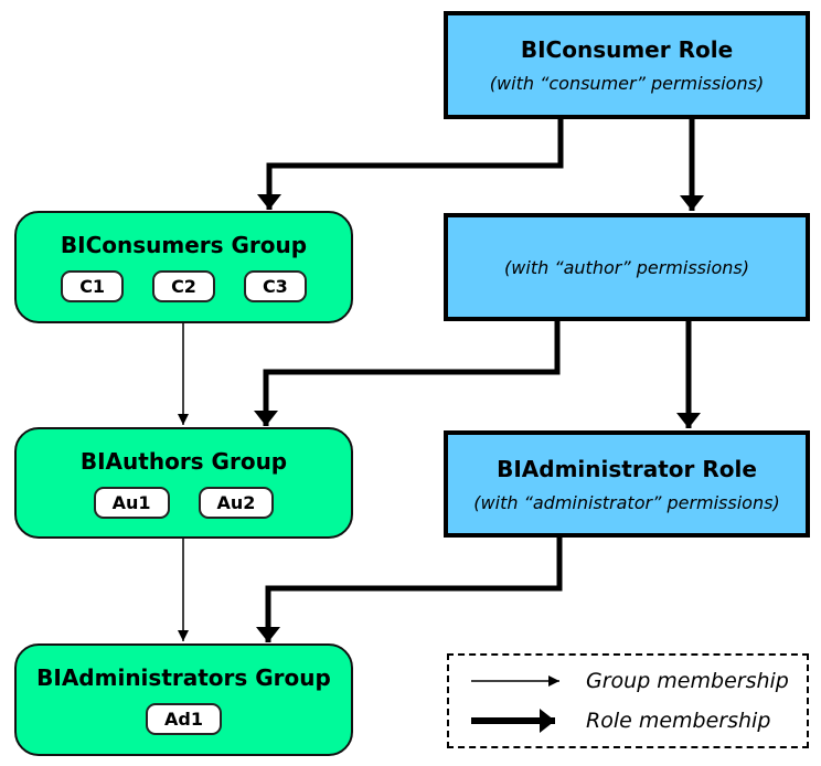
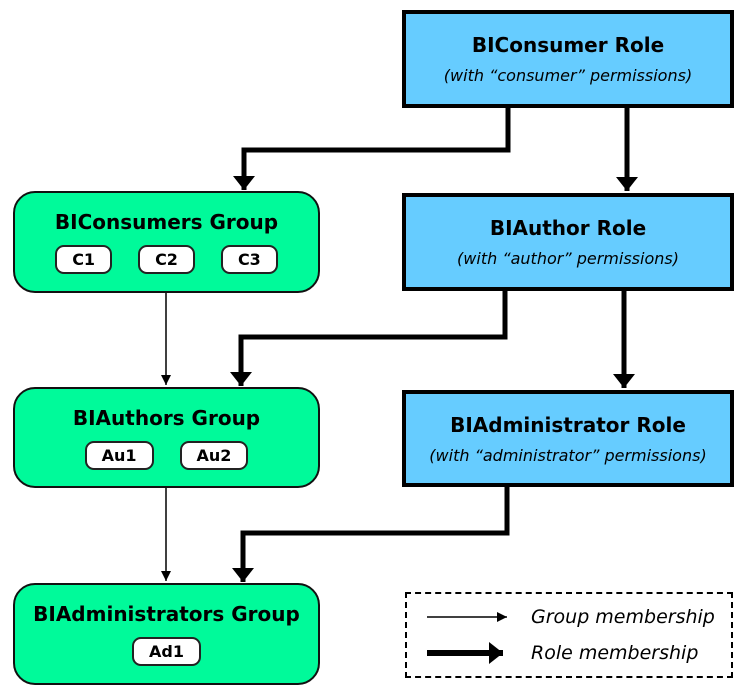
  BIConsumer Role
  (with “consumer” permissions)
+ BIAuthor Role
  (with “author” permissions)
  BIAdministrator Role
  (with “administrator” permissions)
  BIConsumers Group
  C1
  C2
  C3
  BIAuthors Group
  Au1
  Au2
  BIAdministrators Group
  Ad1
  Group membership
  Role membership
